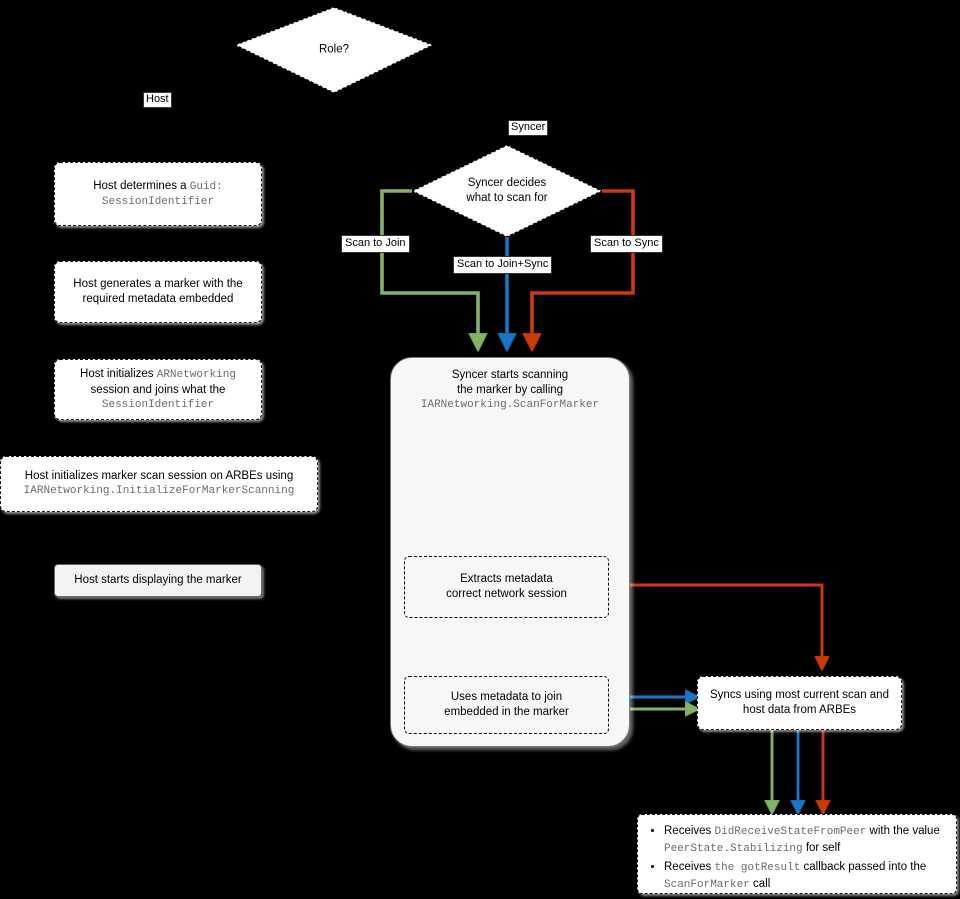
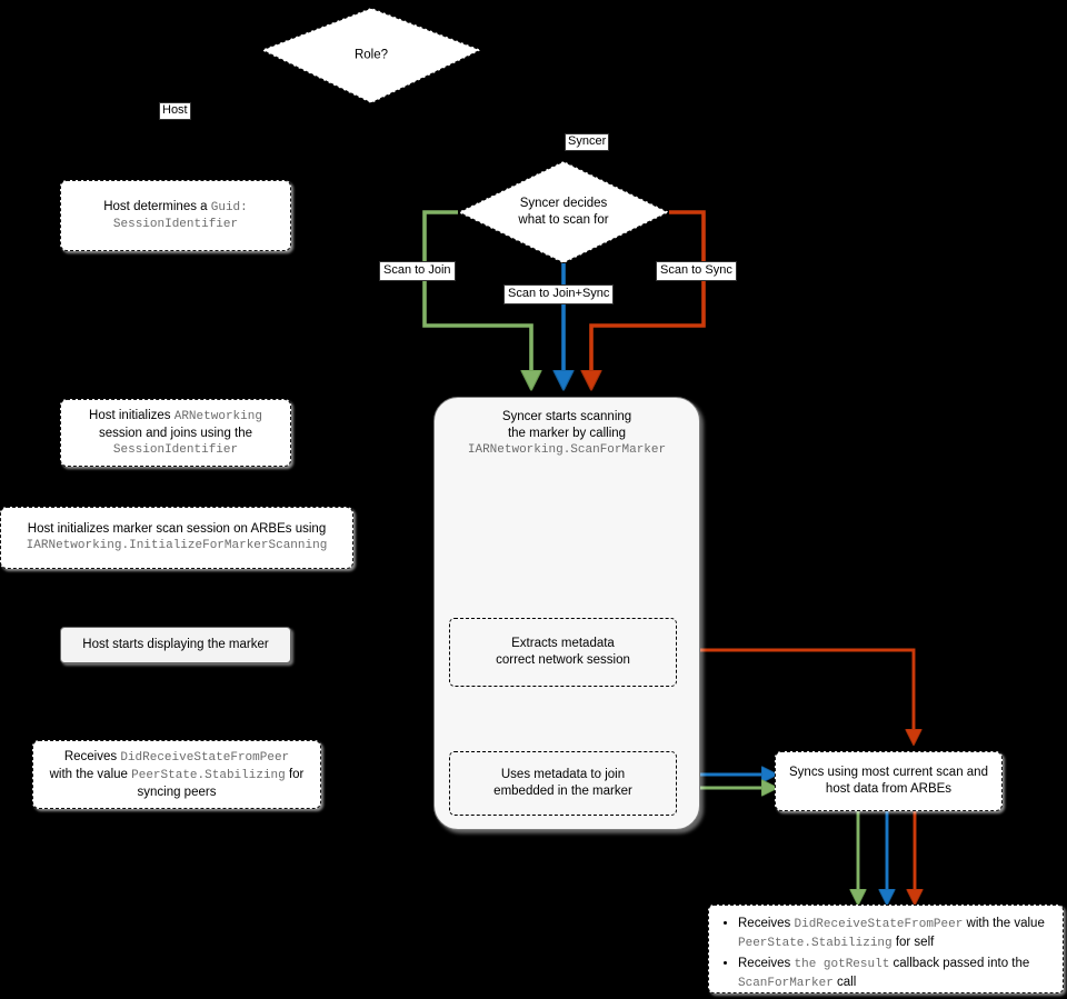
  Role?
  Syncer decides
  what to scan for
  Host
  Syncer
  Scan to Join
  Scan to Join+Sync
  Scan to Sync
  Host determines a Guid:
  SessionIdentifier
- Host generates a marker with the
- required metadata embedded
  Host initializes ARNetworking
- session and joins what the
+ session and joins using the
  SessionIdentifier
  Host initializes marker scan session on ARBEs using
  IARNetworking.InitializeForMarkerScanning
  Host starts displaying the marker
+ Receives DidReceiveStateFromPeer
+ with the value PeerState.Stabilizing for
+ syncing peers
  Syncer starts scanning
  the marker by calling
  IARNetworking.ScanForMarker
  Extracts metadata
  correct network session
  Uses metadata to join
  embedded in the marker
  Syncs using most current scan and
  host data from ARBEs
  Receives DidReceiveStateFromPeer with the value PeerState.Stabilizing for self
  Receives the gotResult callback passed into the ScanForMarker call
